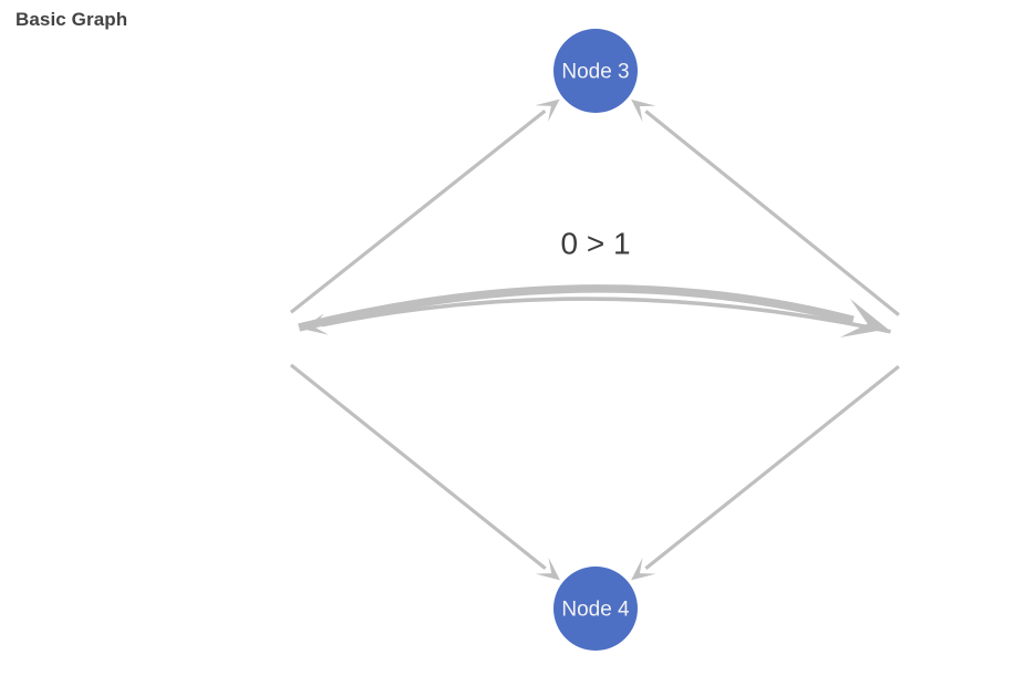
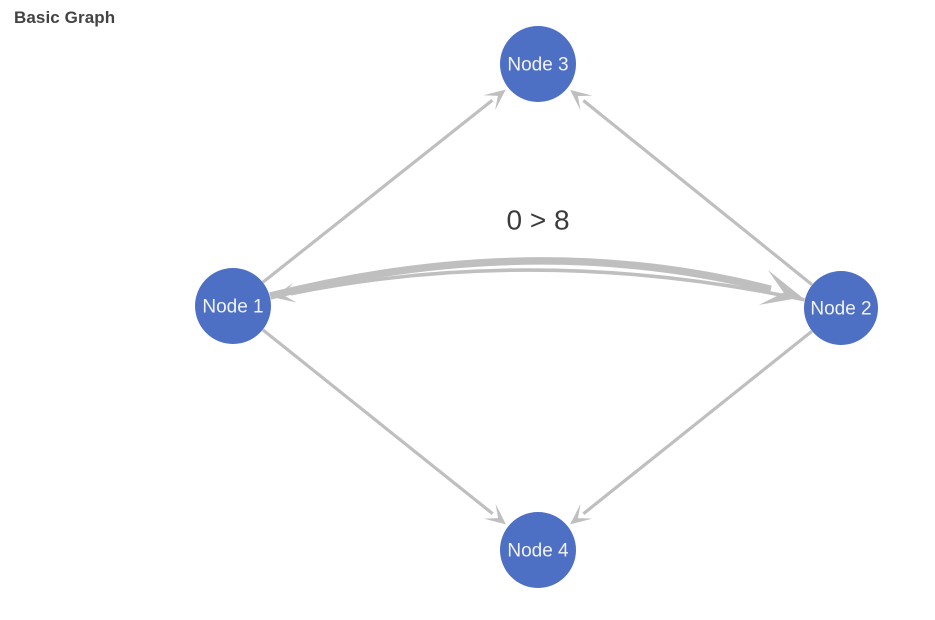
  Basic Graph
- 0 > 1
+ 0 > 8
+ Node 1
+ Node 2
  Node 3
  Node 4
